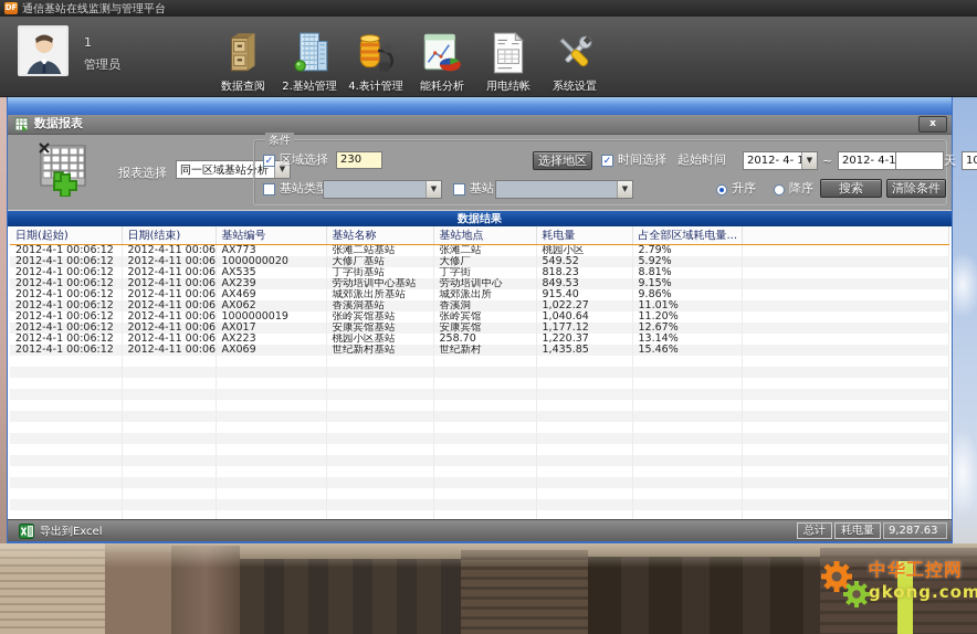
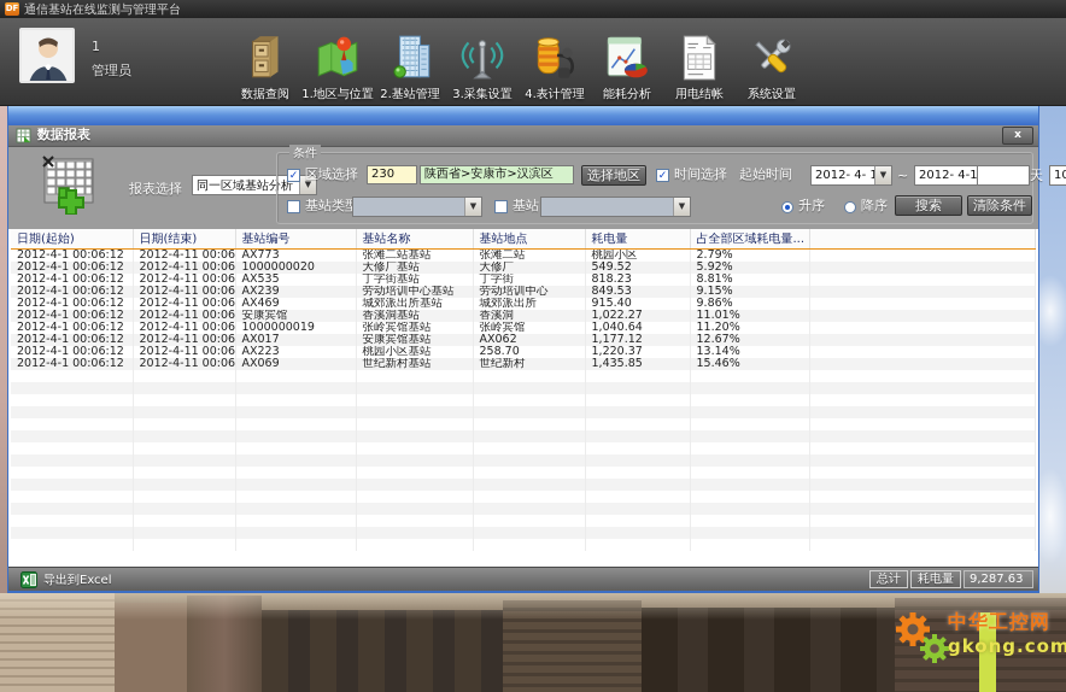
  中华工控网
  gkong.com
  DF
  通信基站在线监测与管理平台
  1
  管理员
  数据查阅
+ 1.地区与位置
  2.基站管理
+ 3.采集设置
  4.表计管理
  能耗分析
  用电结帐
  系统设置
  数据报表
  x
  报表选择
  同一区域基站分析
  ▼
  条件
  ✓
  区域选择
  230
+ 陕西省>安康市>汉滨区
  选择地区
  ✓
  时间选择
  起始时间
  2012- 4-
  ▼
  ~
  2012- 4-1
  基站类
  ▼
  基站
  ▼
  升序
  降序
  搜索
  清除条件
- 数据结果
  日期(起始)	日期(结束)	基站编号	基站名称	基站地点	耗电量	占全部区域耗电量...
  2012-4-1 00:06:12	2012-4-11 00:06	AX773	张滩二站基站	张滩二站	桃园小区	2.79%
  2012-4-1 00:06:12	2012-4-11 00:06	1000000020	大修厂基站	大修厂	549.52	5.92%
  2012-4-1 00:06:12	2012-4-11 00:06	AX535	丁字街基站	丁字街	818.23	8.81%
  2012-4-1 00:06:12	2012-4-11 00:06	AX239	劳动培训中心基站	劳动培训中心	849.53	9.15%
  2012-4-1 00:06:12	2012-4-11 00:06	AX469	城郊派出所基站	城郊派出所	915.40	9.86%
- 2012-4-1 00:06:12	2012-4-11 00:06	AX062	香溪洞基站	香溪洞	1,022.27	11.01%
+ 2012-4-1 00:06:12	2012-4-11 00:06	安康宾馆	香溪洞基站	香溪洞	1,022.27	11.01%
  2012-4-1 00:06:12	2012-4-11 00:06	1000000019	张岭宾馆基站	张岭宾馆	1,040.64	11.20%
- 2012-4-1 00:06:12	2012-4-11 00:06	AX017	安康宾馆基站	安康宾馆	1,177.12	12.67%
+ 2012-4-1 00:06:12	2012-4-11 00:06	AX017	安康宾馆基站	AX062	1,177.12	12.67%
  2012-4-1 00:06:12	2012-4-11 00:06	AX223	桃园小区基站	258.70	1,220.37	13.14%
  2012-4-1 00:06:12	2012-4-11 00:06	AX069	世纪新村基站	世纪新村	1,435.85	15.46%
  导出到Excel
  总计
  耗电量
  9,287.63
